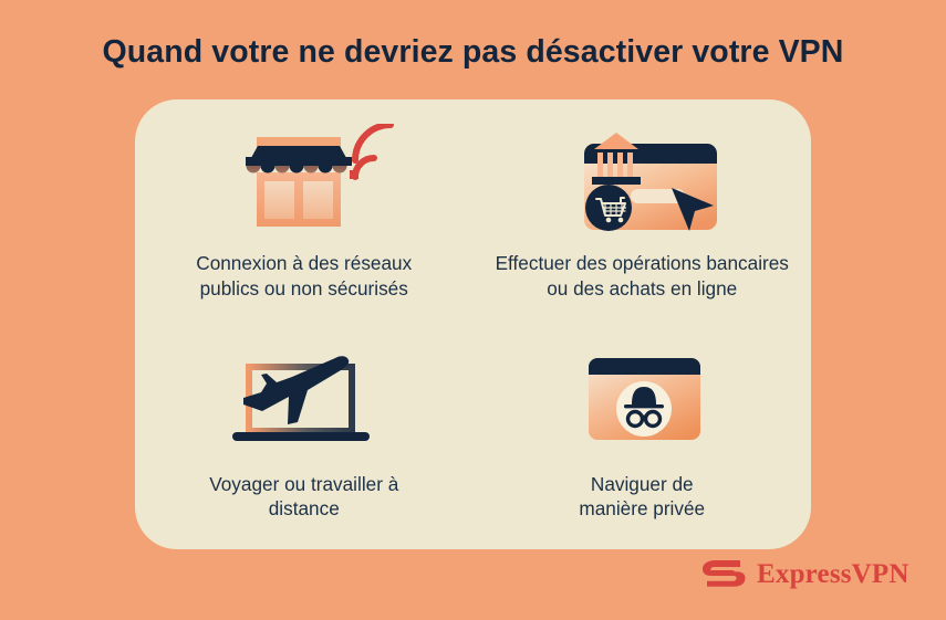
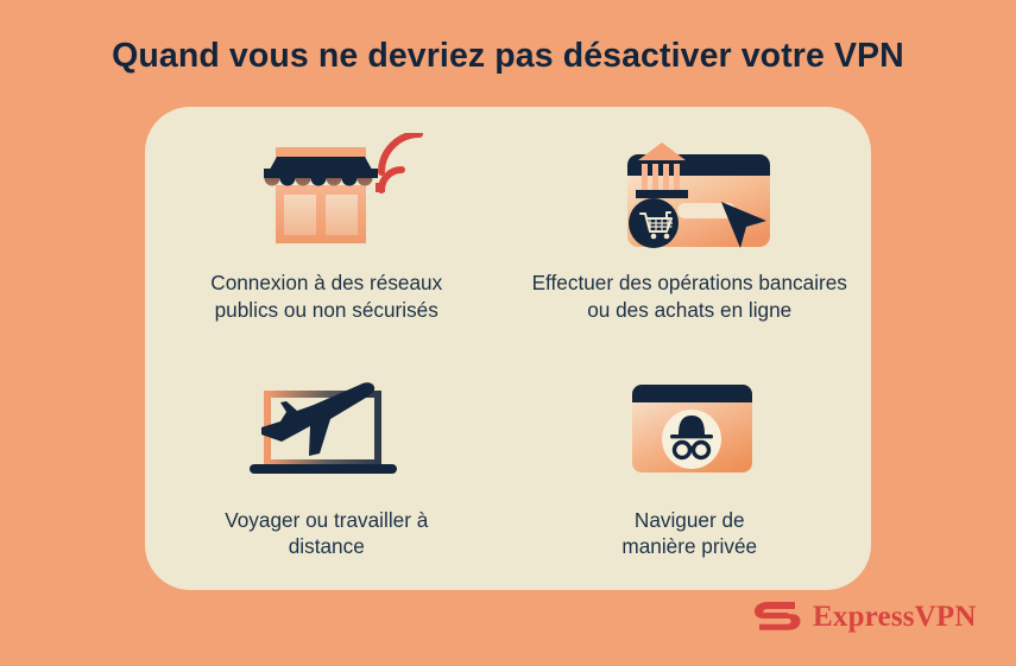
- Quand votre ne devriez pas désactiver votre VPN
+ Quand vous ne devriez pas désactiver votre VPN
  Connexion à des réseaux
  publics ou non sécurisés
  Effectuer des opérations bancaires
  ou des achats en ligne
  Voyager ou travailler à
  distance
  Naviguer de
  manière privée
  ExpressVPN
